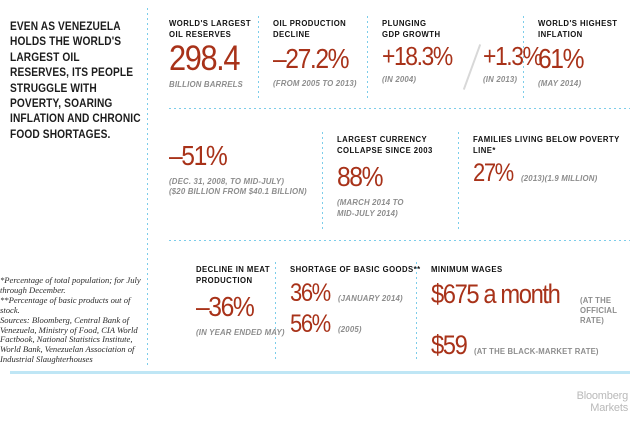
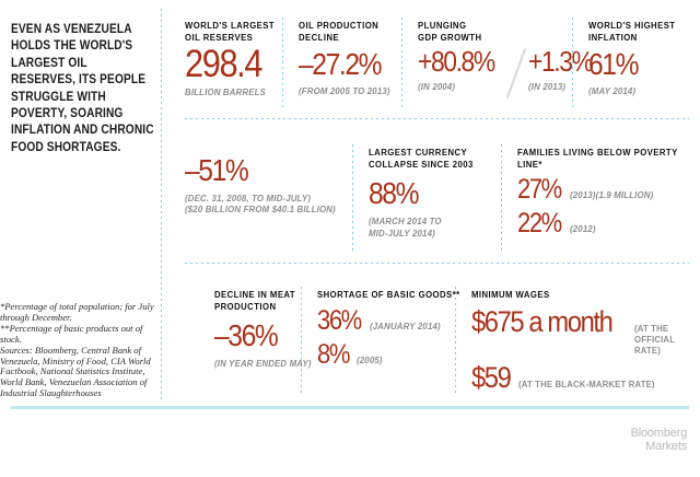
  EVEN AS VENEZUELA HOLDS THE WORLD'S LARGEST OIL RESERVES, ITS PEOPLE STRUGGLE WITH POVERTY, SOARING INFLATION AND CHRONIC FOOD SHORTAGES.
  *Percentage of total population; for July through December.
  **Percentage of basic products out of stock.
  Sources: Bloomberg, Central Bank of Venezuela, Ministry of Food, CIA World Factbook, National Statistics Institute, World Bank, Venezuelan Association of Industrial Slaughterhouses
  WORLD'S LARGEST
  OIL RESERVES
  298.4
  BILLION BARRELS
  OIL PRODUCTION
  DECLINE
  –27.2%
  (FROM 2005 TO 2013)
  PLUNGING
  GDP GROWTH
- +18.3%
+ +80.8%
  (IN 2004)
  +1.3%
  (IN 2013)
  WORLD'S HIGHEST
  INFLATION
  61%
  (MAY 2014)
  –51%
  (DEC. 31, 2008, TO MID-JULY)
  ($20 BILLION FROM $40.1 BILLION)
  LARGEST CURRENCY
  COLLAPSE SINCE 2003
  88%
  (MARCH 2014 TO
  MID-JULY 2014)
  FAMILIES LIVING BELOW POVERTY LINE*
  27%
  (2013)(1.9 MILLION)
+ 22%
+ (2012)
  DECLINE IN MEAT
  PRODUCTION
  –36%
  (IN YEAR ENDED MAY)
  SHORTAGE OF BASIC GOODS**
  36%
  (JANUARY 2014)
- 56%
+ 8%
  (2005)
  MINIMUM WAGES
  $675 a month
  (AT THE OFFICIAL RATE)
  $59
  (AT THE BLACK-MARKET RATE)
  Bloomberg
  Markets
